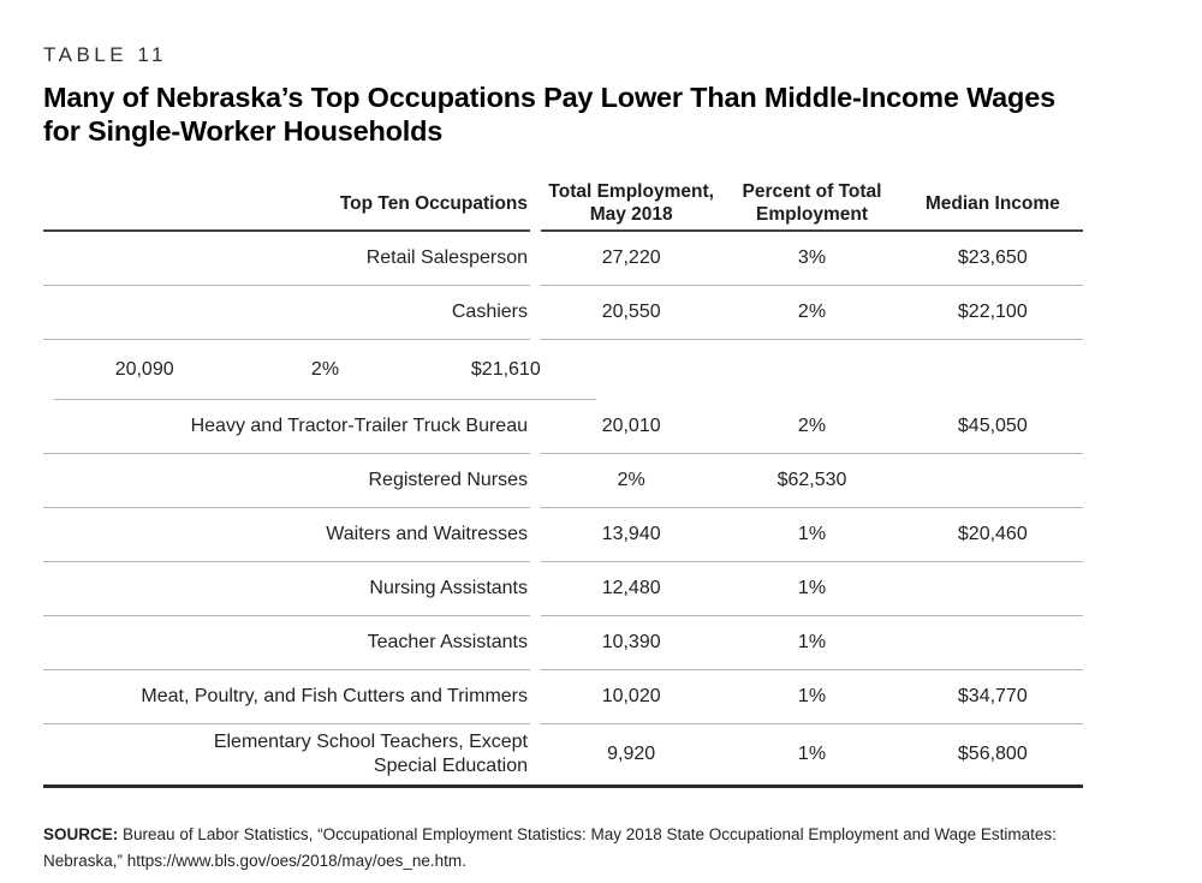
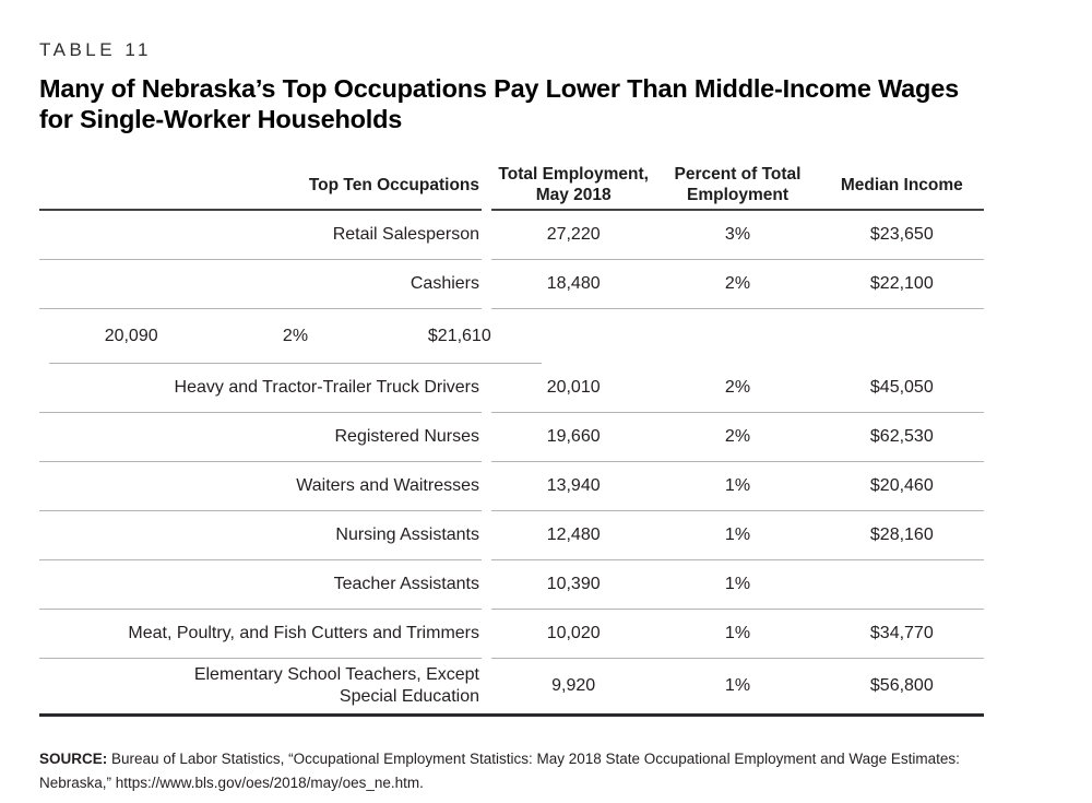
  TABLE 11
  Many of Nebraska’s Top Occupations Pay Lower Than Middle-Income Wages
  for Single-Worker Households
  Top Ten Occupations
  Total Employment,
  May 2018
  Percent of Total
  Employment
  Median Income
  Retail Salesperson
  27,220
  3%
  $23,650
  Cashiers
- 20,550
+ 18,480
  2%
  $22,100
  20,090
  2%
  $21,610
- Heavy and Tractor-Trailer Truck Bureau
+ Heavy and Tractor-Trailer Truck Drivers
  20,010
  2%
  $45,050
  Registered Nurses
+ 19,660
  2%
  $62,530
  Waiters and Waitresses
  13,940
  1%
  $20,460
  Nursing Assistants
  12,480
  1%
+ $28,160
  Teacher Assistants
  10,390
  1%
  Meat, Poultry, and Fish Cutters and Trimmers
  10,020
  1%
  $34,770
  Elementary School Teachers, Except
  Special Education
  9,920
  1%
  $56,800
  SOURCE: Bureau of Labor Statistics, “Occupational Employment Statistics: May 2018 State Occupational Employment and Wage Estimates:
  Nebraska,” https://www.bls.gov/oes/2018/may/oes_ne.htm.
